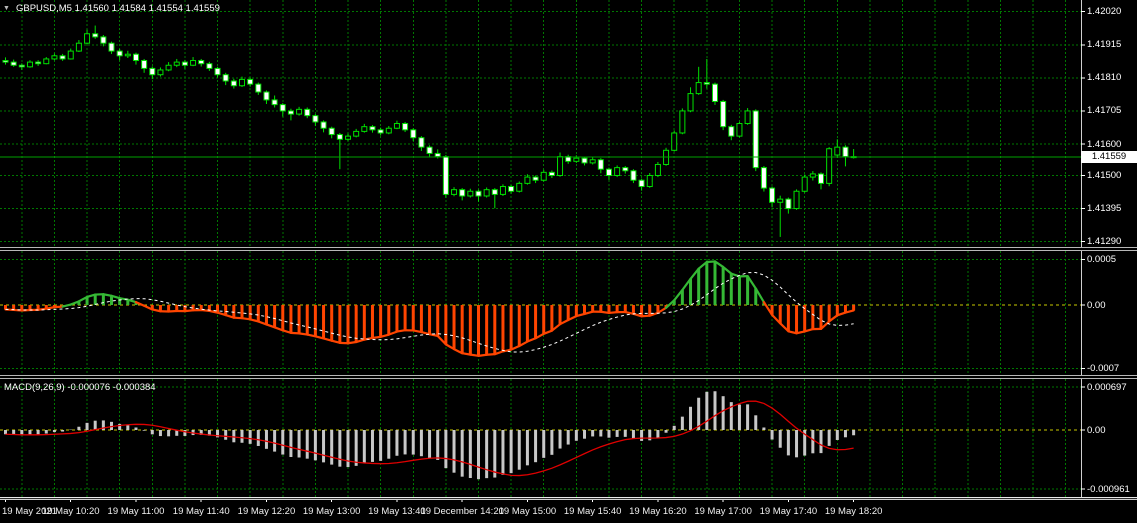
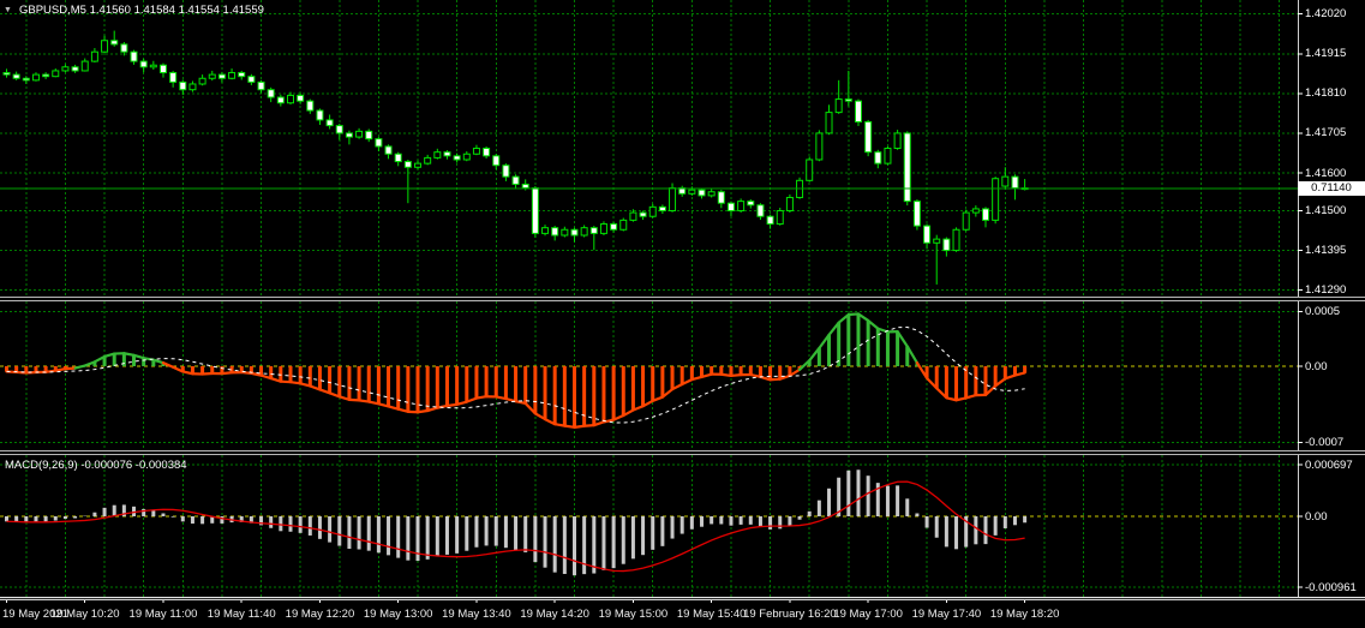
  GBPUSD,M5 1.41560 1.41584 1.41554 1.41559
  MACD(9,26,9) -0.000076 -0.000384
  1.42020
  1.41915
  1.41810
  1.41705
  1.41600
  1.41500
  1.41395
  1.41290
  0.0005
  0.00
  -0.0007
  0.000697
  0.00
  -0.000961
  19 May 2021
  19 May 10:20
  19 May 11:00
  19 May 11:40
  19 May 12:20
  19 May 13:00
  19 May 13:40
- 19 December 14:20
+ 19 May 14:20
  19 May 15:00
  19 May 15:40
- 19 May 16:20
+ 19 February 16:20
  19 May 17:00
  19 May 17:40
  19 May 18:20
- 1.41559
+ 0.71140
